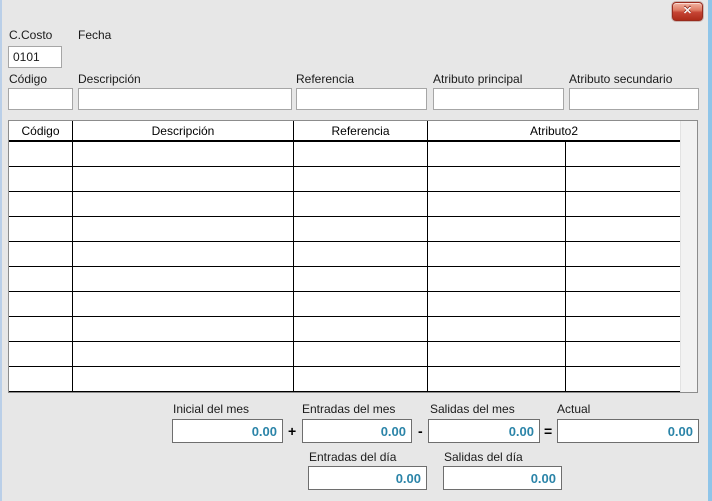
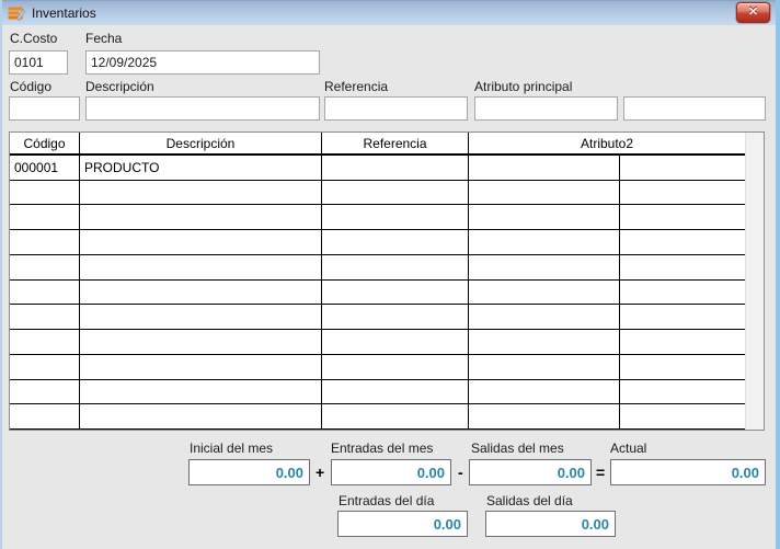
+ Inventarios
  ✕
  C.Costo
  Fecha
  0101
+ 12/09/2025
  Código
  Descripción
  Referencia
  Atributo principal
- Atributo secundario
  Código
  Descripción
  Referencia
  Atributo2
+ 000001
+ PRODUCTO
  Inicial del mes
  Entradas del mes
  Salidas del mes
  Actual
  0.00
  +
  0.00
  -
  0.00
  =
  0.00
  Entradas del día
  Salidas del día
  0.00
  0.00
